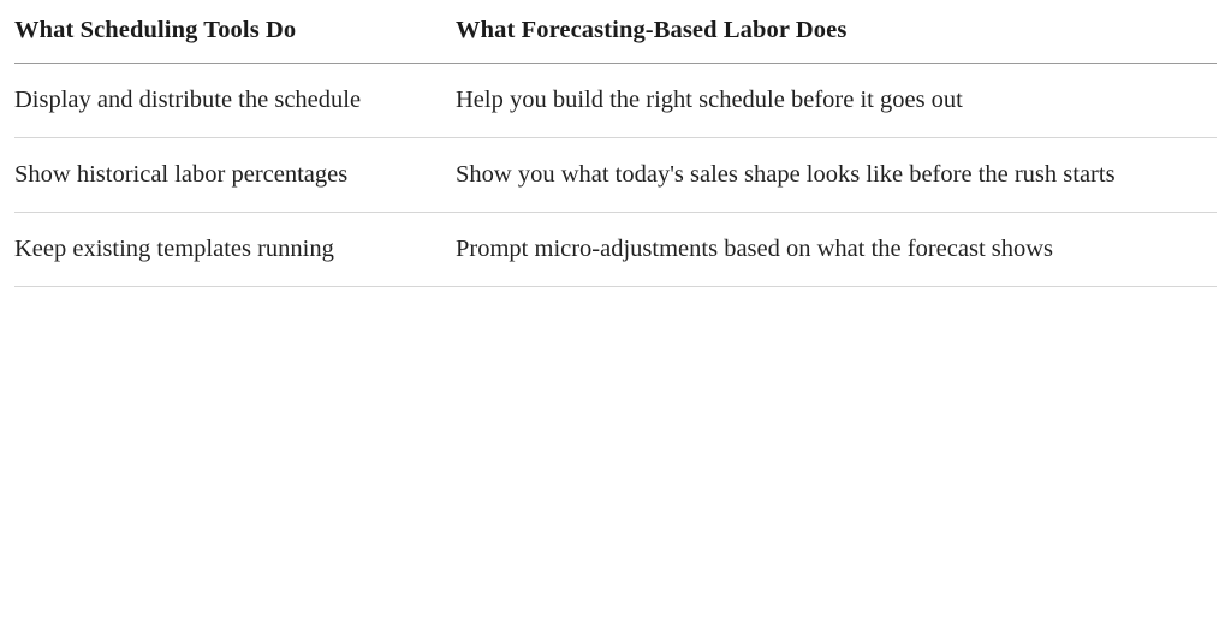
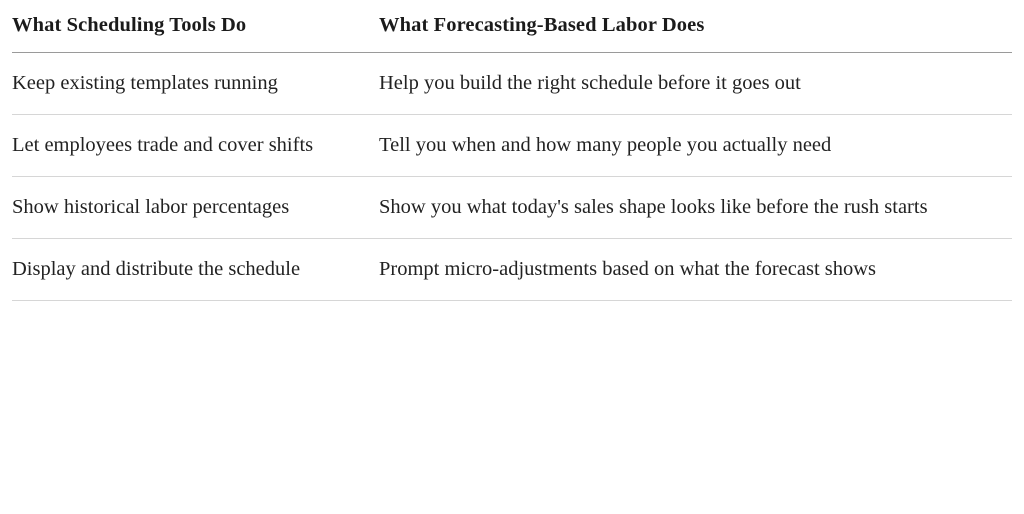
  What Scheduling Tools Do	What Forecasting-Based Labor Does
- Display and distribute the schedule	Help you build the right schedule before it goes out
+ Keep existing templates running	Help you build the right schedule before it goes out
+ Let employees trade and cover shifts	Tell you when and how many people you actually need
  Show historical labor percentages	Show you what today's sales shape looks like before the rush starts
- Keep existing templates running	Prompt micro-adjustments based on what the forecast shows
+ Display and distribute the schedule	Prompt micro-adjustments based on what the forecast shows
